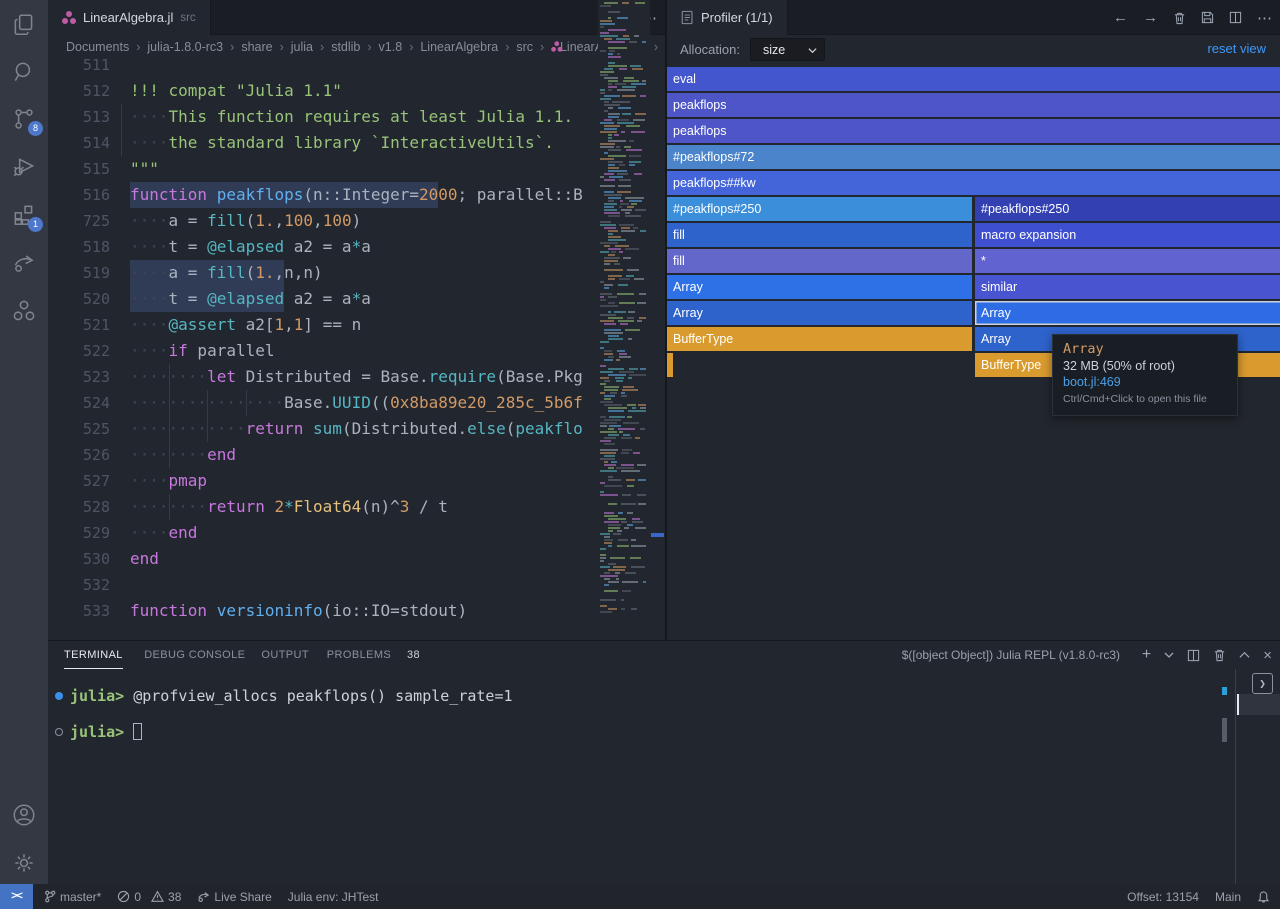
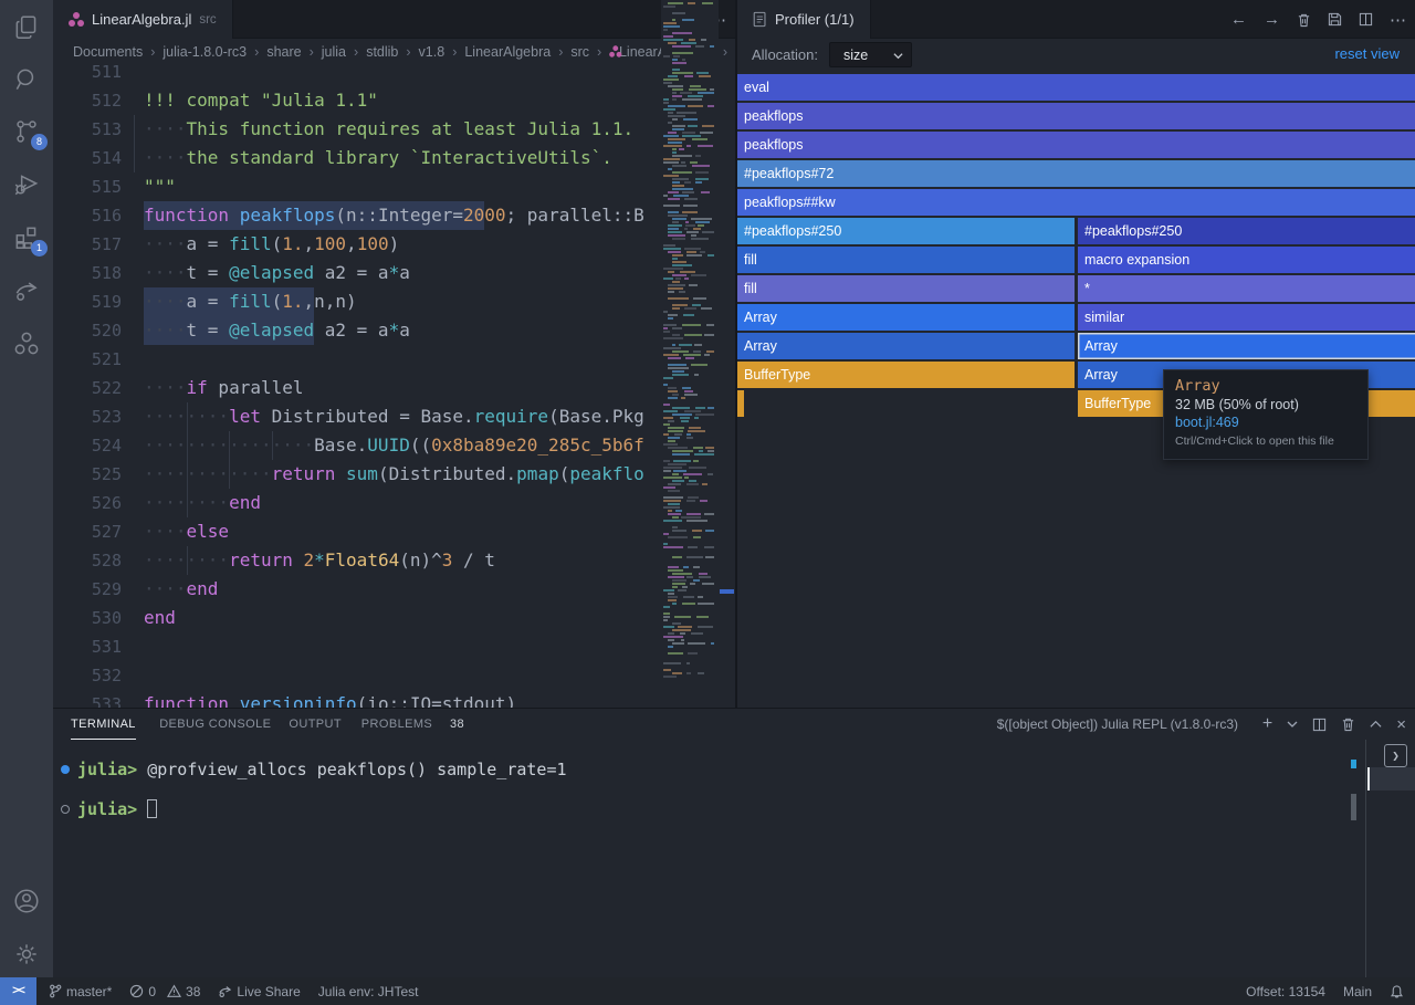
  8
  1
  LinearAlgebra.jl
  src
  Documents
  ›
  julia-1.8.0-rc3
  ›
  share
  ›
  julia
  ›
  stdlib
  ›
  v1.8
  ›
  LinearAlgebra
  ›
  src
  ›
  ›
  511
  512
  !!! compat "Julia 1.1"
  513
  ····This function requires at least Julia 1.1.
  514
  ····the standard library `InteractiveUtils`.
  515
  """
  516
  function peakflops(n::Integer=2000; parallel::B
- 725
+ 517
  ····a = fill(1.,100,100)
  518
  ····t = @elapsed a2 = a*a
  519
  a = fill(1.,n,n)
  520
  t = @elapsed a2 = a*a
  521
- ····@assert a2[1,1] == n
  522
  ····if parallel
  523
  ········let Distributed = Base.require(Base.Pkg
  524
  ················Base.UUID((0x8ba89e20_285c_5b6f
  525
- ············return sum(Distributed.else(peakflo
+ ············return sum(Distributed.pmap(peakflo
  526
  ········end
  527
- ····pmap
+ ····else
  528
  ········return 2*Float64(n)^3 / t
  529
  ····end
  530
  end
+ 531
  532
  533
  function versioninfo(io::IO=stdout)
  Profiler (1/1)
  ←
  →
  ⋯
  Allocation:
  size
  reset view
  eval
  peakflops
  peakflops
  #peakflops#72
  peakflops##kw
  #peakflops#250
  #peakflops#250
  fill
  macro expansion
  fill
  *
  Array
  similar
  Array
  Array
  BufferType
  Array
  BufferType
  Array
  32 MB (50% of root)
  boot.jl:469
  Ctrl/Cmd+Click to open this file
  TERMINAL
  DEBUG CONSOLE
  OUTPUT
  PROBLEMS
  38
  $([object Object]) Julia REPL (v1.8.0-rc3)
  +
  ×
  julia> @profview_allocs peakflops() sample_rate=1
  julia>
  ❯
  ><
  master*
  0
  38
  Live Share
  Julia env: JHTest
  Offset: 13154
  Main
